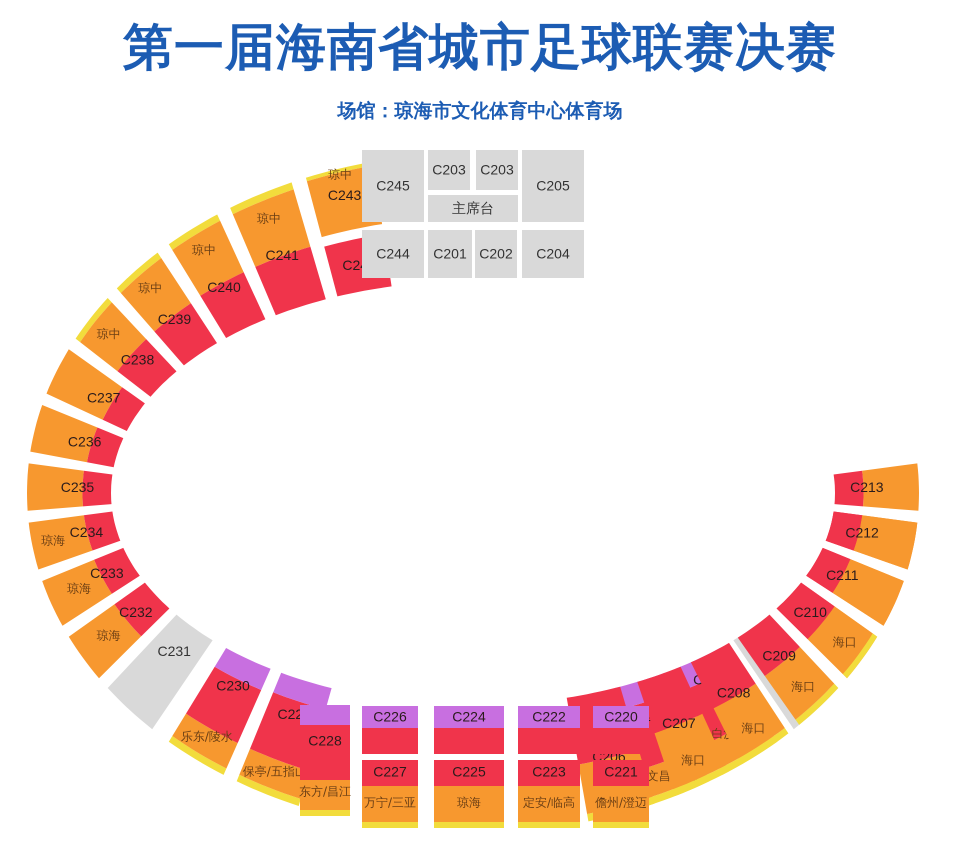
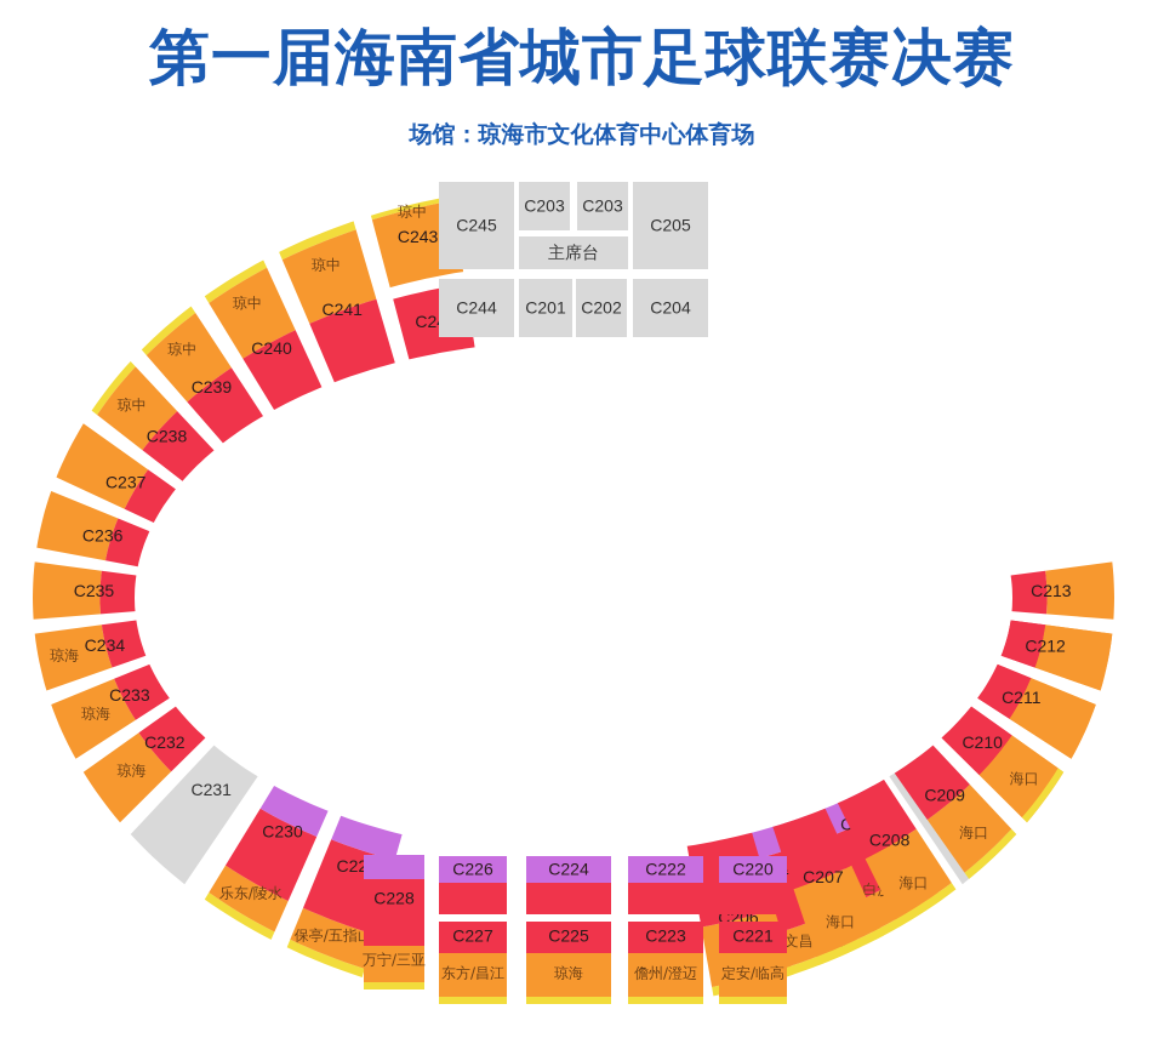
  第一届海南省城市足球联赛决赛
  场馆：琼海市文化体育中心体育场
  琼中
  C243
  琼中
  C241
  琼中
  C240
  琼中
  C239
  琼中
  C238
  C237
  C236
  C235
  琼海
  C234
  琼海
  C233
  琼海
  C232
  C231
  乐东/陵水
  C230
  保亭/五指
  C22
  C213
  C212
  C211
  海口
  C210
  海口
  C209
  海口
  C208
  海口
  C207
  C206
  C245
  C203
  C203
  主席台
  C205
  C244
  C201
  C202
  C204
  C228
- 东方/昌江
+ 万宁/三亚
  C226
  C227
- 万宁/三亚
+ 东方/昌江
  C224
  C225
  琼海
  C222
  C223
- 定安/临高
+ 儋州/澄迈
  C220
  C221
- 儋州/澄迈
+ 定安/临高
